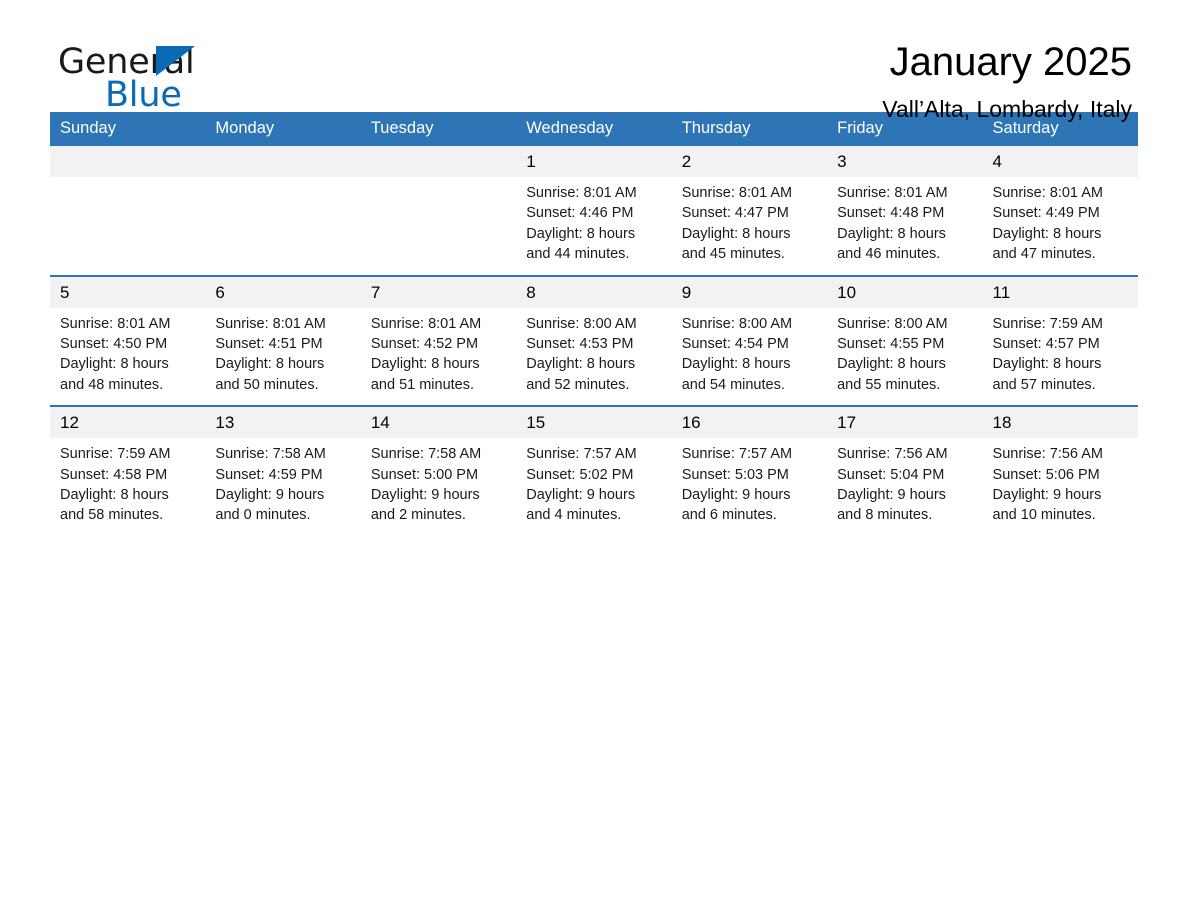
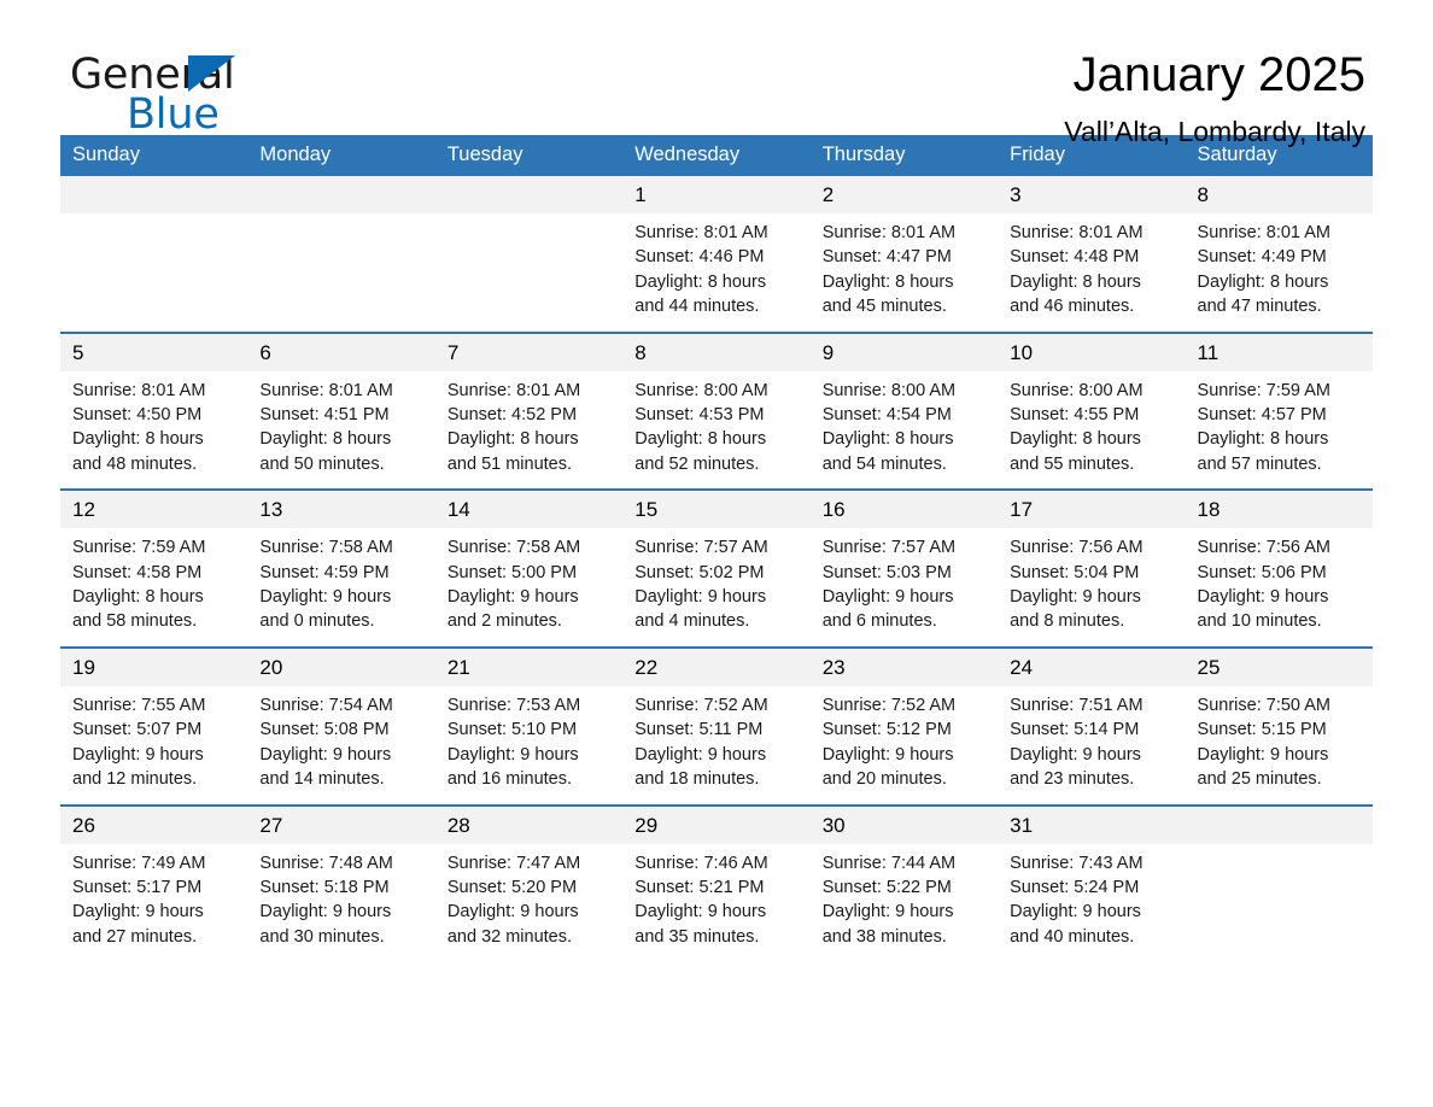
  General
  Blue
  January 2025
  Vall’Alta, Lombardy, Italy
  Sunday	Monday	Tuesday	Wednesday	Thursday	Friday	Saturday
- 			1Sunrise: 8:01 AMSunset: 4:46 PMDaylight: 8 hoursand 44 minutes.	2Sunrise: 8:01 AMSunset: 4:47 PMDaylight: 8 hoursand 45 minutes.	3Sunrise: 8:01 AMSunset: 4:48 PMDaylight: 8 hoursand 46 minutes.	4Sunrise: 8:01 AMSunset: 4:49 PMDaylight: 8 hoursand 47 minutes.
+ 			1Sunrise: 8:01 AMSunset: 4:46 PMDaylight: 8 hoursand 44 minutes.	2Sunrise: 8:01 AMSunset: 4:47 PMDaylight: 8 hoursand 45 minutes.	3Sunrise: 8:01 AMSunset: 4:48 PMDaylight: 8 hoursand 46 minutes.	8Sunrise: 8:01 AMSunset: 4:49 PMDaylight: 8 hoursand 47 minutes.
  5Sunrise: 8:01 AMSunset: 4:50 PMDaylight: 8 hoursand 48 minutes.	6Sunrise: 8:01 AMSunset: 4:51 PMDaylight: 8 hoursand 50 minutes.	7Sunrise: 8:01 AMSunset: 4:52 PMDaylight: 8 hoursand 51 minutes.	8Sunrise: 8:00 AMSunset: 4:53 PMDaylight: 8 hoursand 52 minutes.	9Sunrise: 8:00 AMSunset: 4:54 PMDaylight: 8 hoursand 54 minutes.	10Sunrise: 8:00 AMSunset: 4:55 PMDaylight: 8 hoursand 55 minutes.	11Sunrise: 7:59 AMSunset: 4:57 PMDaylight: 8 hoursand 57 minutes.
  12Sunrise: 7:59 AMSunset: 4:58 PMDaylight: 8 hoursand 58 minutes.	13Sunrise: 7:58 AMSunset: 4:59 PMDaylight: 9 hoursand 0 minutes.	14Sunrise: 7:58 AMSunset: 5:00 PMDaylight: 9 hoursand 2 minutes.	15Sunrise: 7:57 AMSunset: 5:02 PMDaylight: 9 hoursand 4 minutes.	16Sunrise: 7:57 AMSunset: 5:03 PMDaylight: 9 hoursand 6 minutes.	17Sunrise: 7:56 AMSunset: 5:04 PMDaylight: 9 hoursand 8 minutes.	18Sunrise: 7:56 AMSunset: 5:06 PMDaylight: 9 hoursand 10 minutes.
+ 19Sunrise: 7:55 AMSunset: 5:07 PMDaylight: 9 hoursand 12 minutes.	20Sunrise: 7:54 AMSunset: 5:08 PMDaylight: 9 hoursand 14 minutes.	21Sunrise: 7:53 AMSunset: 5:10 PMDaylight: 9 hoursand 16 minutes.	22Sunrise: 7:52 AMSunset: 5:11 PMDaylight: 9 hoursand 18 minutes.	23Sunrise: 7:52 AMSunset: 5:12 PMDaylight: 9 hoursand 20 minutes.	24Sunrise: 7:51 AMSunset: 5:14 PMDaylight: 9 hoursand 23 minutes.	25Sunrise: 7:50 AMSunset: 5:15 PMDaylight: 9 hoursand 25 minutes.
+ 26Sunrise: 7:49 AMSunset: 5:17 PMDaylight: 9 hoursand 27 minutes.	27Sunrise: 7:48 AMSunset: 5:18 PMDaylight: 9 hoursand 30 minutes.	28Sunrise: 7:47 AMSunset: 5:20 PMDaylight: 9 hoursand 32 minutes.	29Sunrise: 7:46 AMSunset: 5:21 PMDaylight: 9 hoursand 35 minutes.	30Sunrise: 7:44 AMSunset: 5:22 PMDaylight: 9 hoursand 38 minutes.	31Sunrise: 7:43 AMSunset: 5:24 PMDaylight: 9 hoursand 40 minutes.
